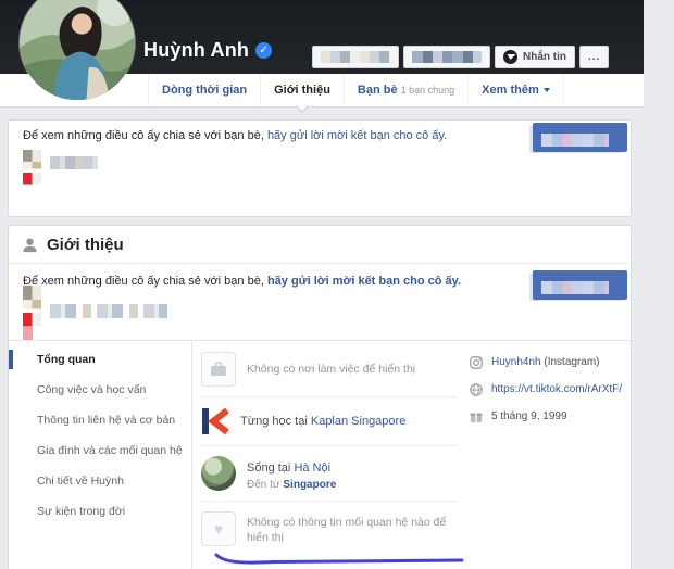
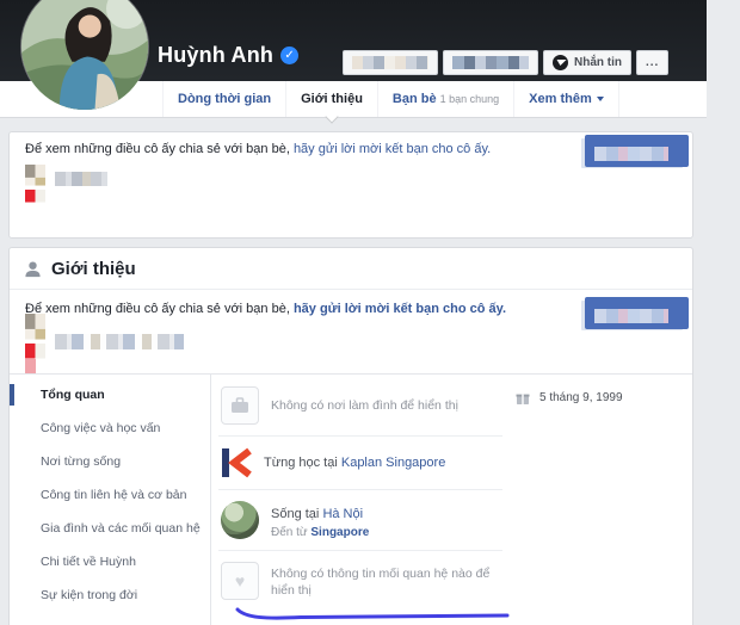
  Huỳnh Anh
  ✓
  Nhắn tin
  ...
  Dòng thời gian
  Giới thiệu
  Bạn bè 1 bạn chung
  Xem thêm
  Để xem những điều cô ấy chia sẻ với bạn bè, hãy gửi lời mời kết bạn cho cô ấy.
  Giới thiệu
  Để xem những điều cô ấy chia sẻ với bạn bè, hãy gửi lời mời kết bạn cho cô ấy.
  Tổng quan
  Công việc và học vấn
+ Nơi từng sống
- Thông tin liên hệ và cơ bản
+ Công tin liên hệ và cơ bản
  Gia đình và các mối quan hệ
  Chi tiết về Huỳnh
  Sự kiện trong đời
- Không có nơi làm việc để hiển thị
+ Không có nơi làm đình để hiển thị
  Từng học tại Kaplan Singapore
  Sống tại Hà Nội
  Đến từ Singapore
  ♥
  Không có thông tin mối quan hệ nào để hiển thị
- Huynh4nh (Instagram)
- https://vt.tiktok.com/rArXtF/
  5 tháng 9, 1999
